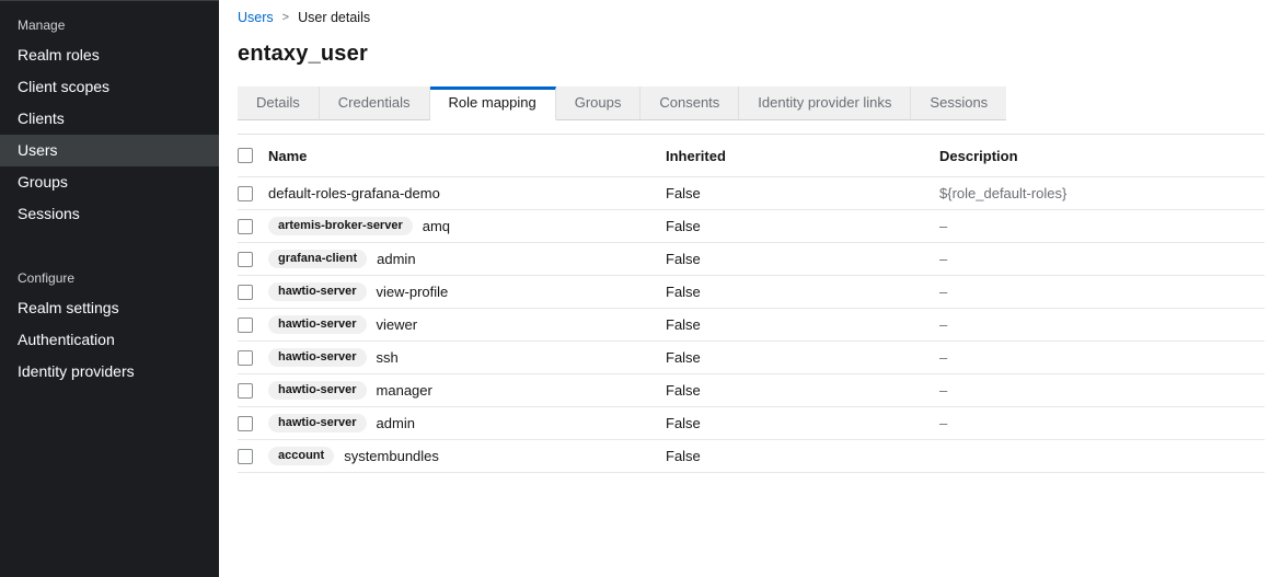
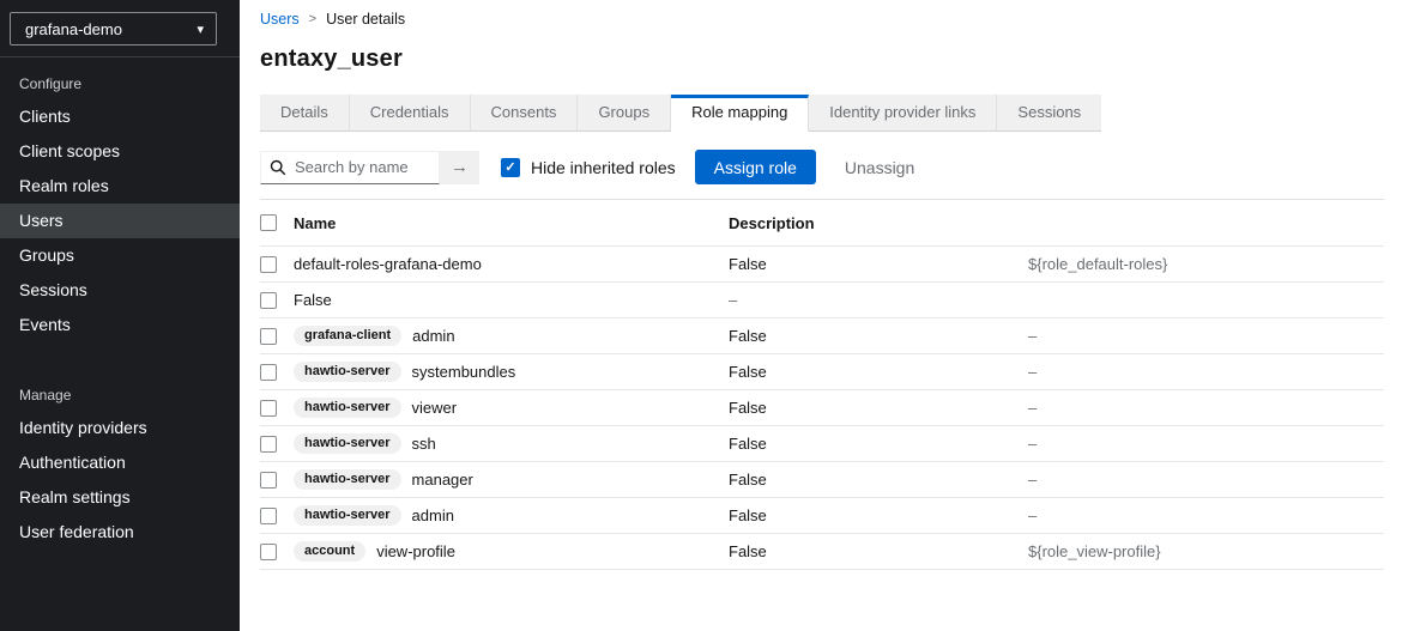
+ grafana-demo
+ ▾
- Manage
+ Configure
- Realm roles
+ Clients
  Client scopes
- Clients
+ Realm roles
  Users
  Groups
  Sessions
+ Events
- Configure
+ Manage
- Realm settings
+ Identity providers
  Authentication
- Identity providers
+ Realm settings
+ User federation
  Users
  >
  User details
  entaxy_user
  Details
  Credentials
- Role mapping
+ Consents
  Groups
- Consents
+ Role mapping
  Identity provider links
  Sessions
+ Search by name
+ →
+ ✓
+ Hide inherited roles
+ Assign role
+ Unassign
  Name
- Inherited
  Description
  default-roles-grafana-demo
  False
  ${role_default-roles}
- artemis-broker-server
- amq
  False
  –
  grafana-client
  admin
  False
  –
  hawtio-server
- view-profile
+ systembundles
  False
  –
  hawtio-server
  viewer
  False
  –
  hawtio-server
  ssh
  False
  –
  hawtio-server
  manager
  False
  –
  hawtio-server
  admin
  False
  –
  account
- systembundles
+ view-profile
  False
+ ${role_view-profile}
